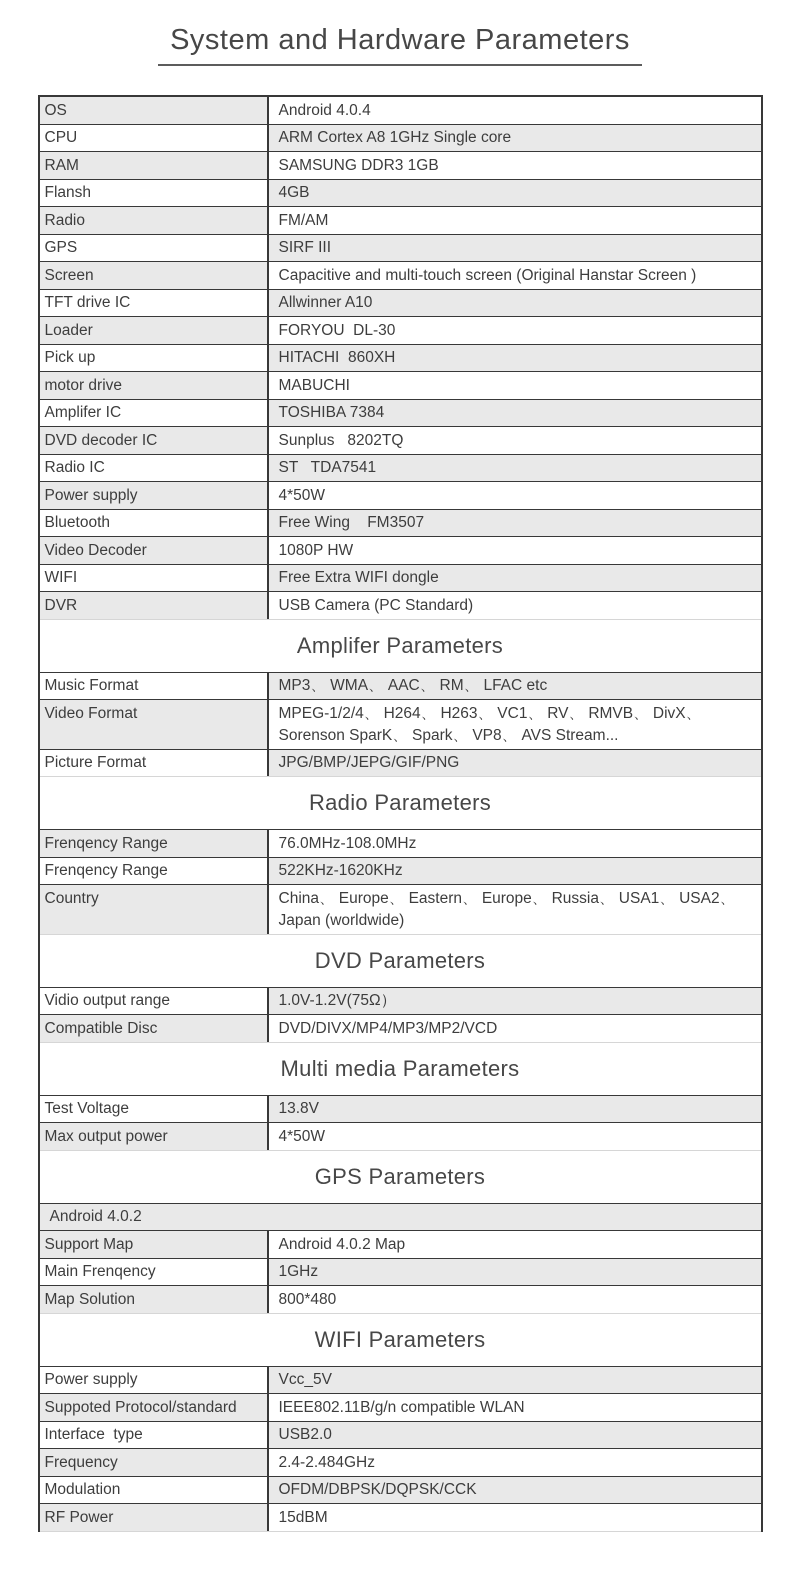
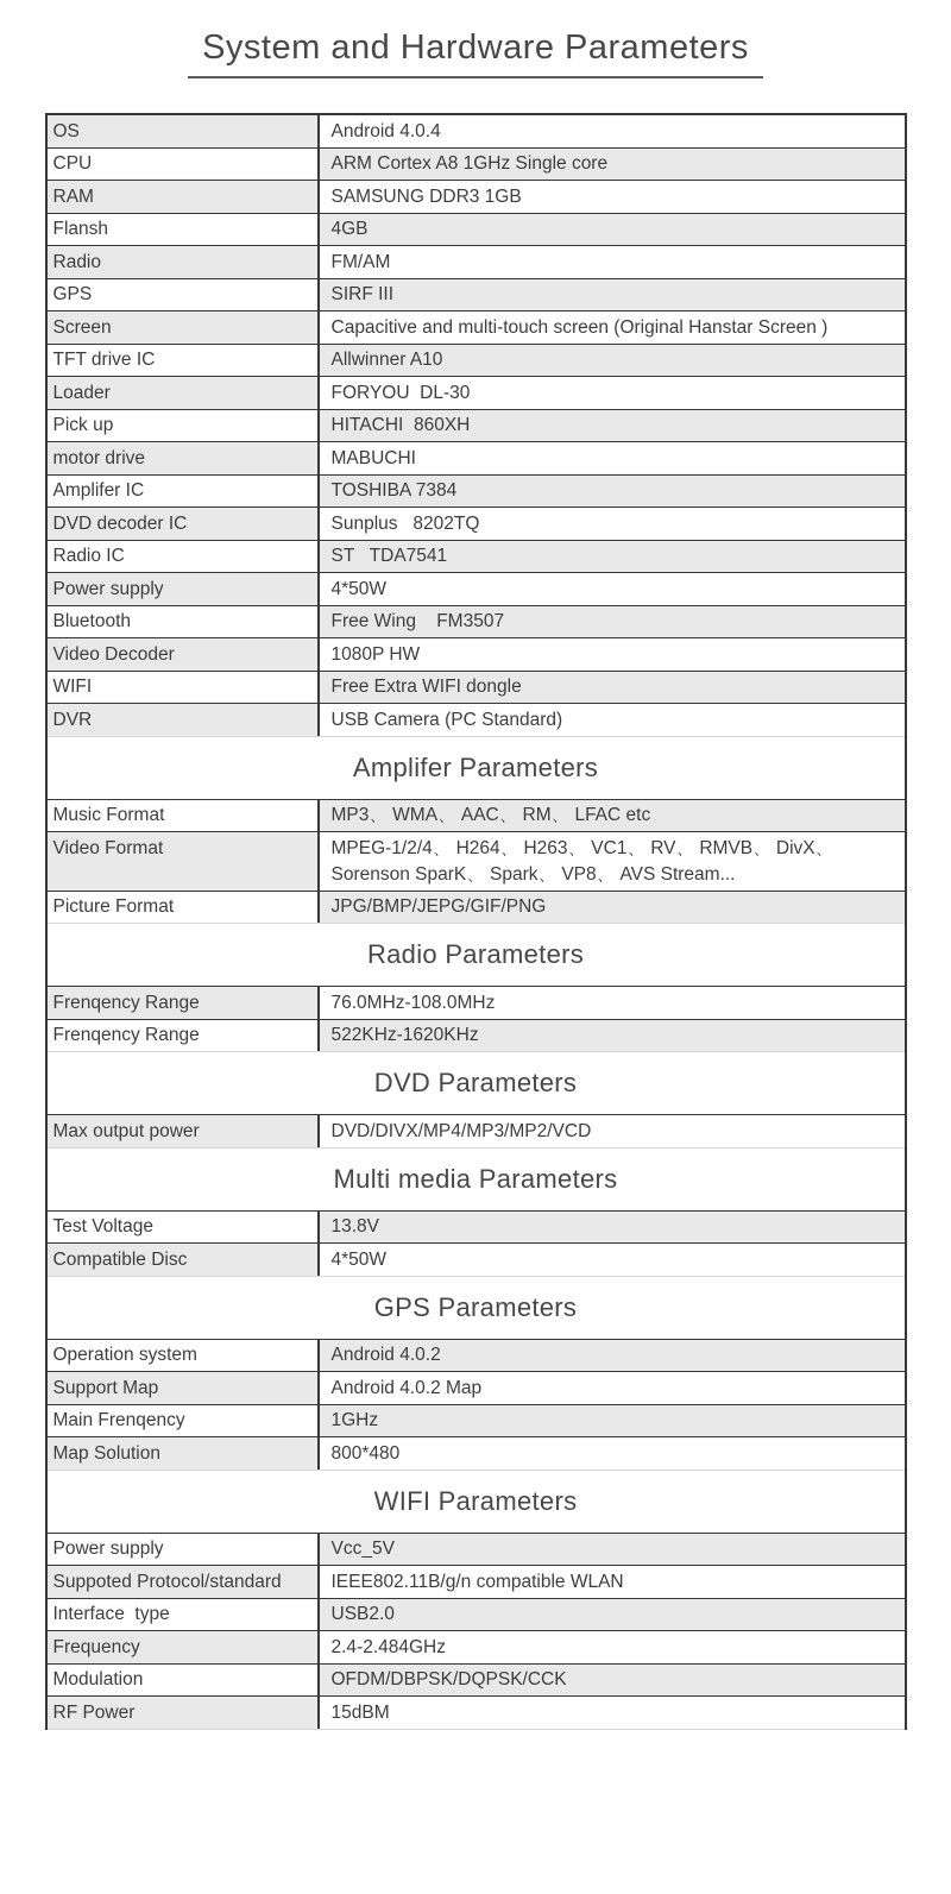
  System and Hardware Parameters
  OS
  Android 4.0.4
  CPU
  ARM Cortex A8 1GHz Single core
  RAM
  SAMSUNG DDR3 1GB
  Flansh
  4GB
  Radio
  FM/AM
  GPS
  SIRF III
  Screen
  Capacitive and multi-touch screen (Original Hanstar Screen )
  TFT drive IC
  Allwinner A10
  Loader
  FORYOU DL-30
  Pick up
  HITACHI 860XH
  motor drive
  MABUCHI
  Amplifer IC
  TOSHIBA 7384
  DVD decoder IC
  Sunplus 8202TQ
  Radio IC
  ST TDA7541
  Power supply
  4*50W
  Bluetooth
  Free Wing FM3507
  Video Decoder
  1080P HW
  WIFI
  Free Extra WIFI dongle
  DVR
  USB Camera (PC Standard)
  Amplifer Parameters
  Music Format
  MP3、 WMA、 AAC、 RM、 LFAC etc
  Video Format
  MPEG-1/2/4、 H264、 H263、 VC1、 RV、 RMVB、 DivX、 Sorenson SparK、 Spark、 VP8、 AVS Stream...
  Picture Format
  JPG/BMP/JEPG/GIF/PNG
  Radio Parameters
  Frenqency Range
  76.0MHz-108.0MHz
  Frenqency Range
  522KHz-1620KHz
- Country
- China、 Europe、 Eastern、 Europe、 Russia、 USA1、 USA2、 Japan (worldwide)
  DVD Parameters
- Vidio output range
- 1.0V-1.2V(75Ω）
- Compatible Disc
+ Max output power
  DVD/DIVX/MP4/MP3/MP2/VCD
  Multi media Parameters
  Test Voltage
  13.8V
- Max output power
+ Compatible Disc
  4*50W
  GPS Parameters
+ Operation system
  Android 4.0.2
  Support Map
  Android 4.0.2 Map
  Main Frenqency
  1GHz
  Map Solution
  800*480
  WIFI Parameters
  Power supply
  Vcc_5V
  Suppoted Protocol/standard
  IEEE802.11B/g/n compatible WLAN
  Interface type
  USB2.0
  Frequency
  2.4-2.484GHz
  Modulation
  OFDM/DBPSK/DQPSK/CCK
  RF Power
  15dBM
